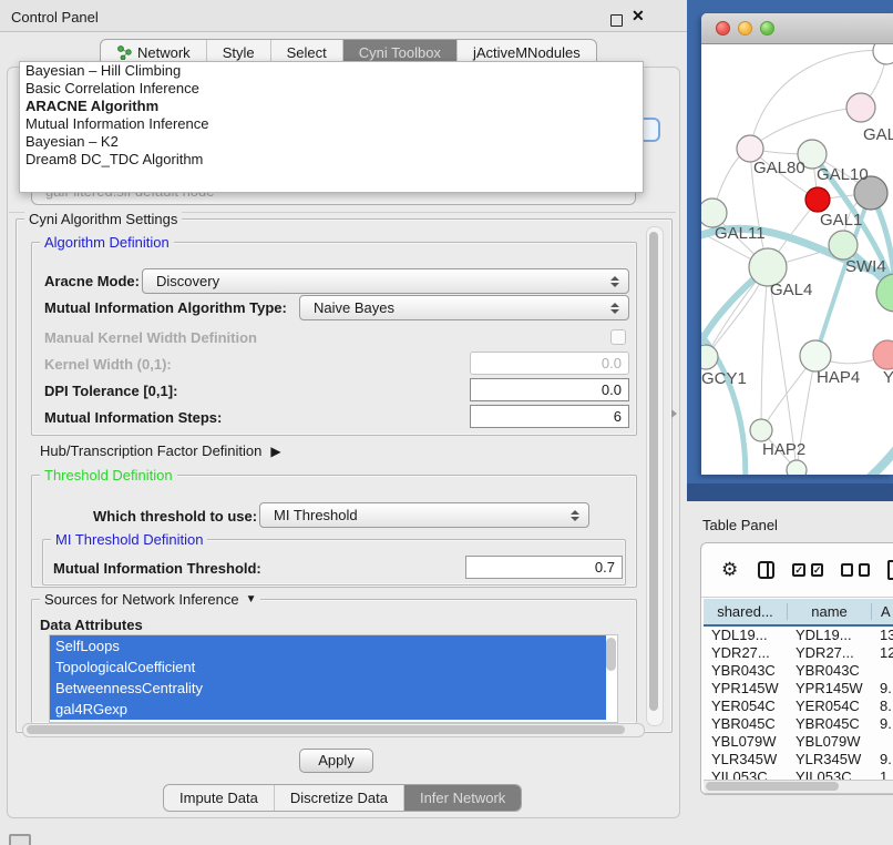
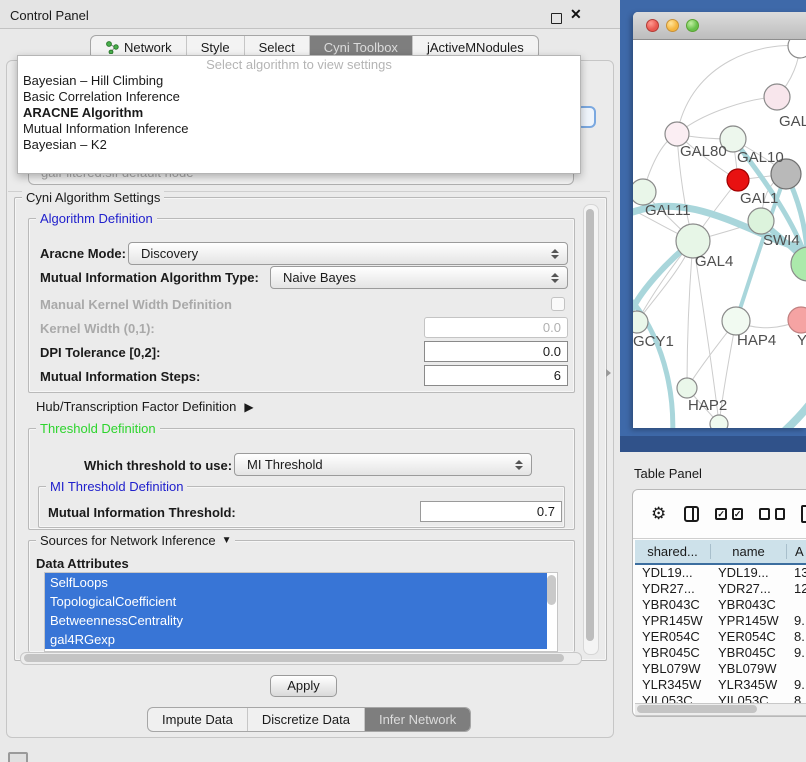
  Control Panel
  ✕
  Network
  Style
  Select
  Cyni Toolbox
  jActiveMNodules
+ Select algorithm to view settings
  Bayesian – Hill Climbing
  Basic Correlation Inference
  ARACNE Algorithm
  Mutual Information Inference
  Bayesian – K2
- Dream8 DC_TDC Algorithm
  Cyni Algorithm Settings
  Algorithm Definition
  Aracne Mode:
  Discovery
  Mutual Information Algorithm Type:
  Naive Bayes
  Manual Kernel Width Definition
  Kernel Width (0,1):
  0.0
- DPI Tolerance [0,1]:
+ DPI Tolerance [0,2]:
  0.0
  Mutual Information Steps:
  6
  Hub/Transcription Factor Definition
  ▶
  Threshold Definition
  Which threshold to use:
  MI Threshold
  MI Threshold Definition
  Mutual Information Threshold:
  0.7
  Sources for Network Inference
  ▼
  Data Attributes
  SelfLoops
  TopologicalCoefficient
  BetweennessCentrality
  gal4RGexp
  Apply
  Impute Data
  Discretize Data
  Infer Network
  GAL
  GAL80
  GAL10
  GAL1
  GAL11
  SWI4
  GAL4
  GCY1
  HAP4
  Y
  HAP2
  Table Panel
  ⚙
  ✓
  ✓
  shared...
  name
  A
  YDL19...
  YDL19...
  13
  YDR27...
  YDR27...
  12
  YBR043C
  YBR043C
  YPR145W
  YPR145W
  9.
  YER054C
  YER054C
  8.
  YBR045C
  YBR045C
  9.
  YBL079W
  YBL079W
  YLR345W
  YLR345W
  9.
  YIL053C
  YIL053C
- 1
+ 8
